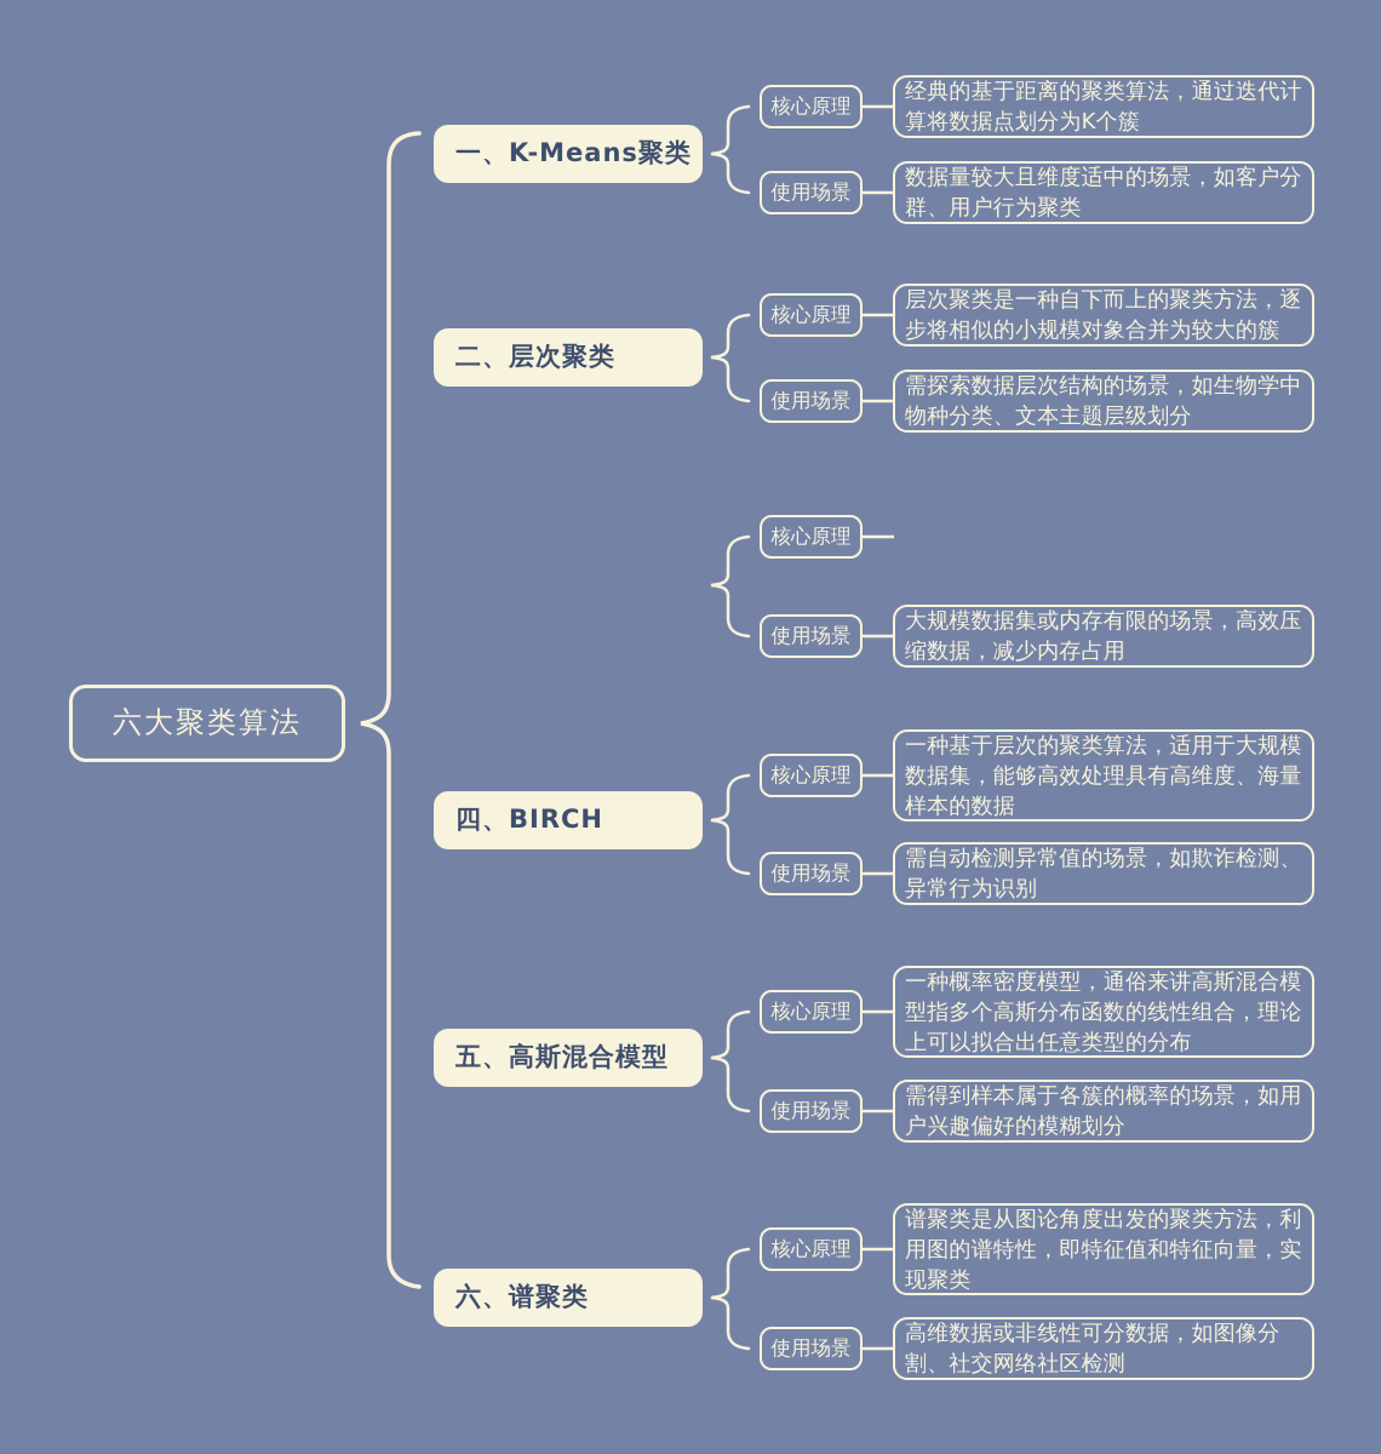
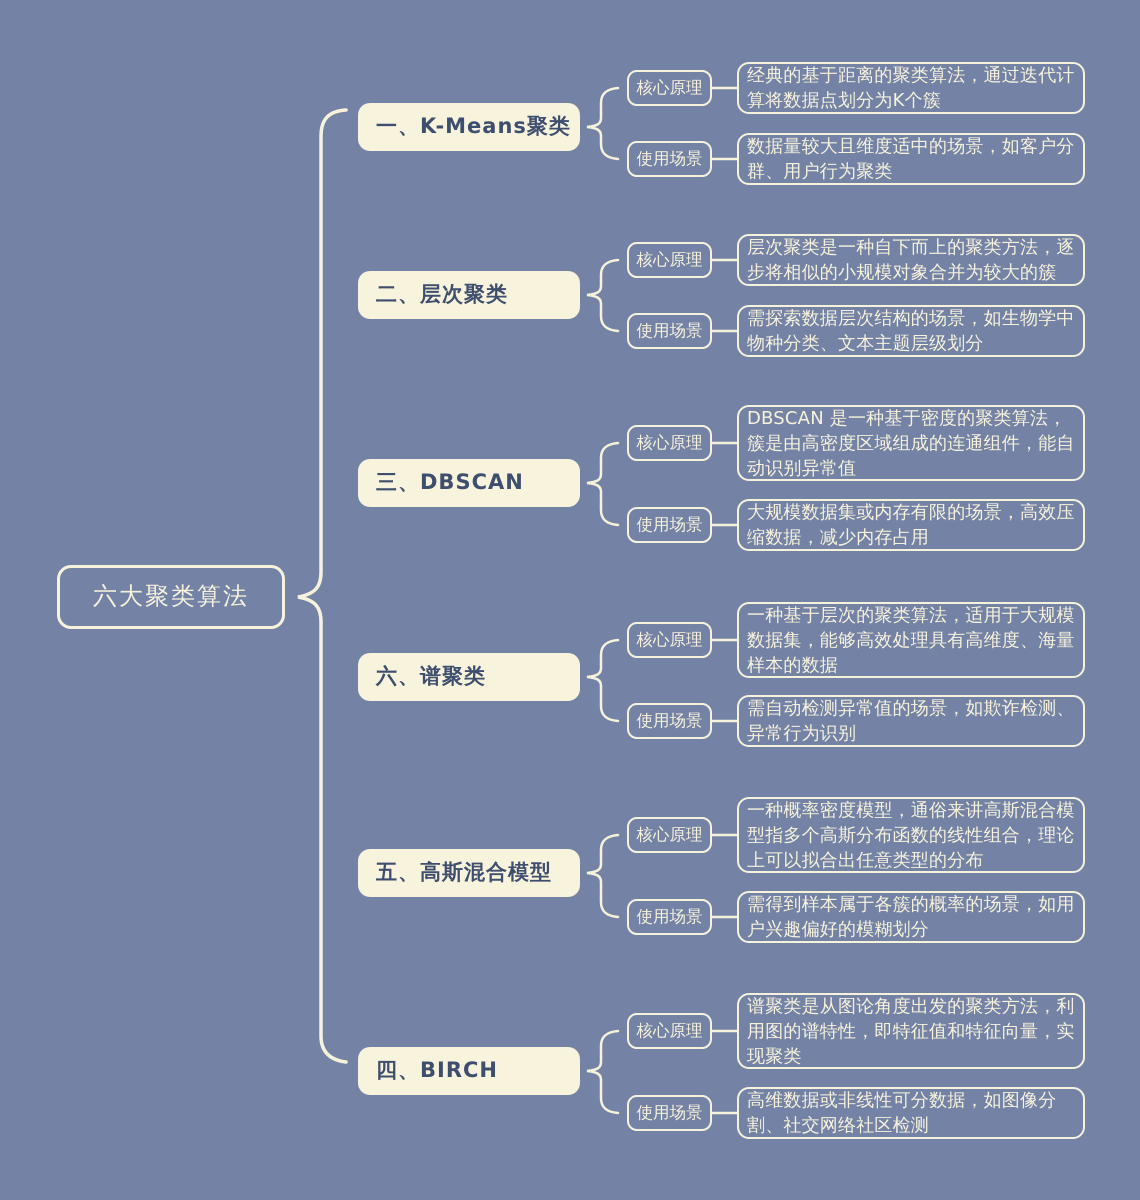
  六大聚类算法
  一、K-Means聚类
  核心原理
  经典的基于距离的聚类算法，通过迭代计算将数据点划分为K个簇
  使用场景
  数据量较大且维度适中的场景，如客户分群、用户行为聚类
  二、层次聚类
  核心原理
  层次聚类是一种自下而上的聚类方法，逐步将相似的小规模对象合并为较大的簇
  使用场景
  需探索数据层次结构的场景，如生物学中物种分类、文本主题层级划分
+ 三、DBSCAN
  核心原理
+ DBSCAN 是一种基于密度的聚类算法，簇是由高密度区域组成的连通组件，能自动识别异常值
  使用场景
  大规模数据集或内存有限的场景，高效压缩数据，减少内存占用
- 四、BIRCH
+ 六、谱聚类
  核心原理
  一种基于层次的聚类算法，适用于大规模数据集，能够高效处理具有高维度、海量样本的数据
  使用场景
  需自动检测异常值的场景，如欺诈检测、异常行为识别
  五、高斯混合模型
  核心原理
  一种概率密度模型，通俗来讲高斯混合模型指多个高斯分布函数的线性组合，理论上可以拟合出任意类型的分布
  使用场景
  需得到样本属于各簇的概率的场景，如用户兴趣偏好的模糊划分
- 六、谱聚类
+ 四、BIRCH
  核心原理
  谱聚类是从图论角度出发的聚类方法，利用图的谱特性，即特征值和特征向量，实现聚类
  使用场景
  高维数据或非线性可分数据，如图像分割、社交网络社区检测
